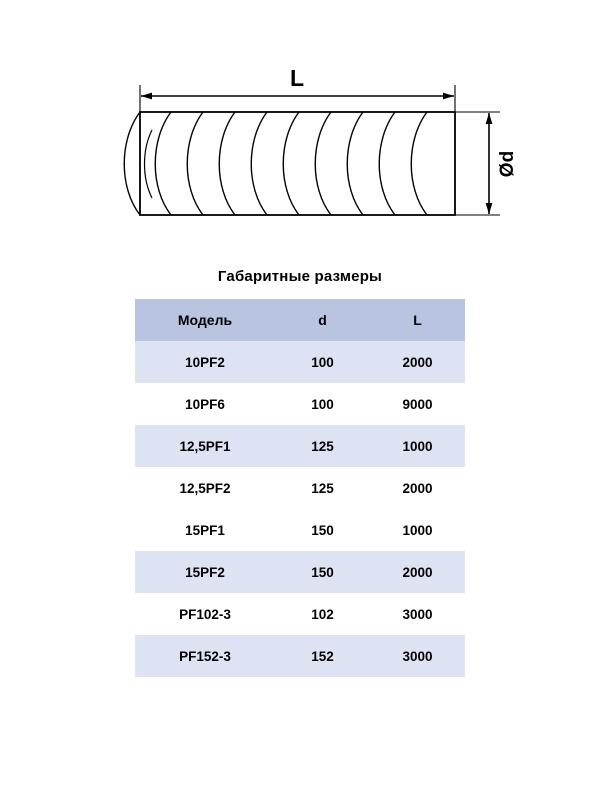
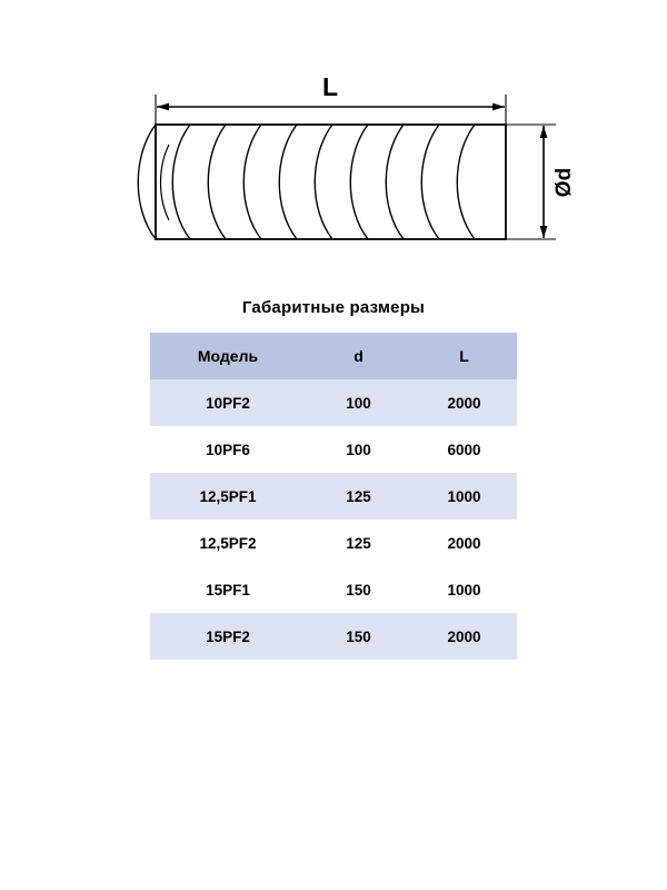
  L
  Габаритные размеры
  Модель	d	L
  10PF2	100	2000
- 10PF6	100	9000
+ 10PF6	100	6000
  12,5PF1	125	1000
  12,5PF2	125	2000
  15PF1	150	1000
  15PF2	150	2000
- PF102-3	102	3000
- PF152-3	152	3000
